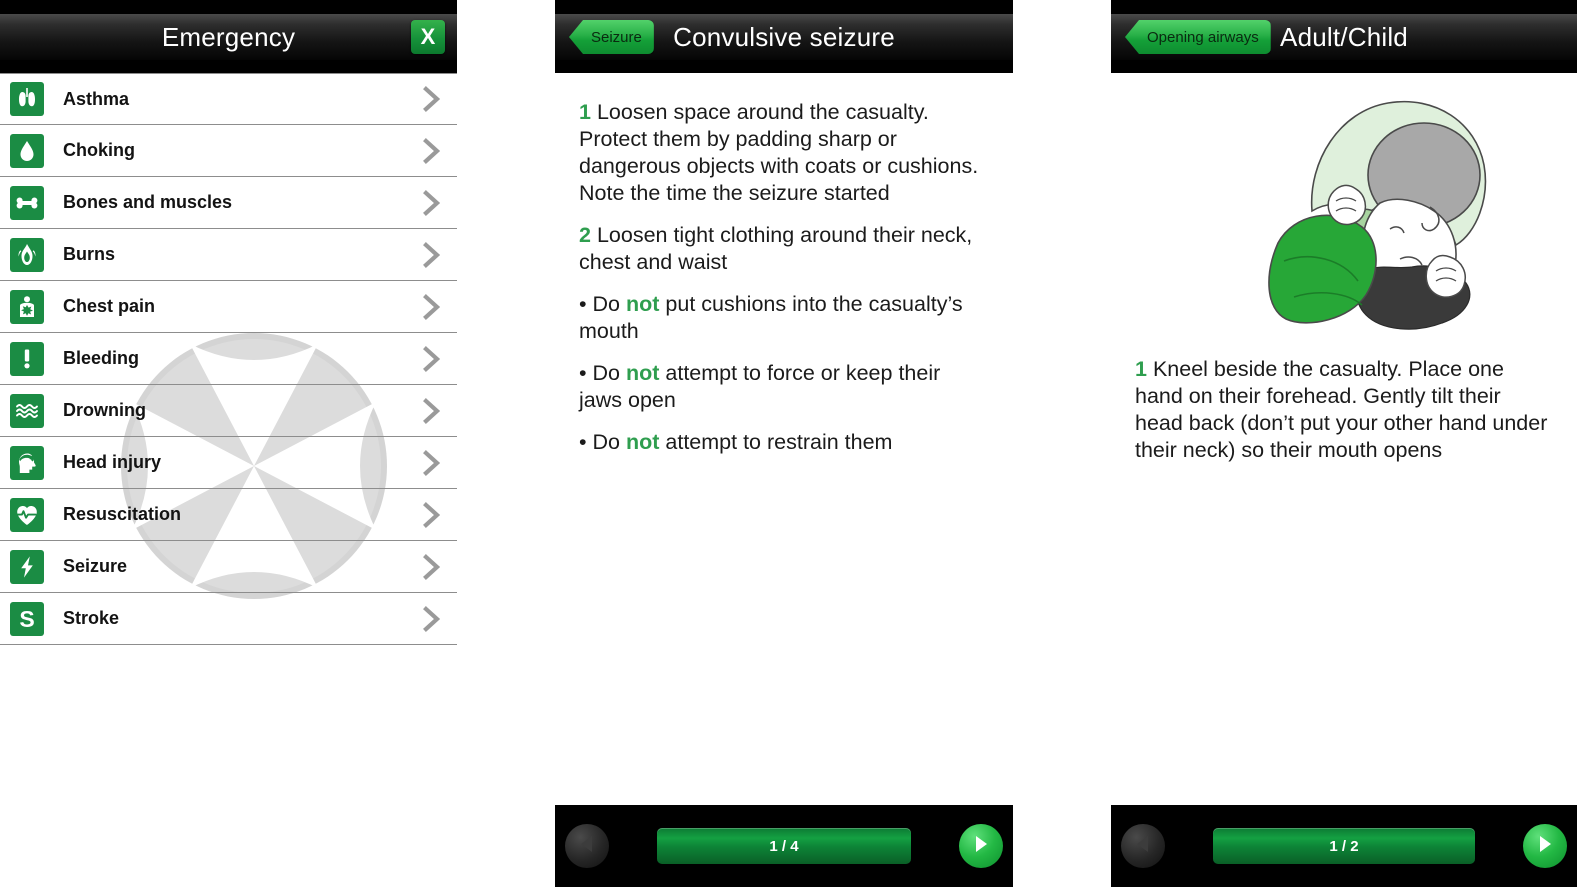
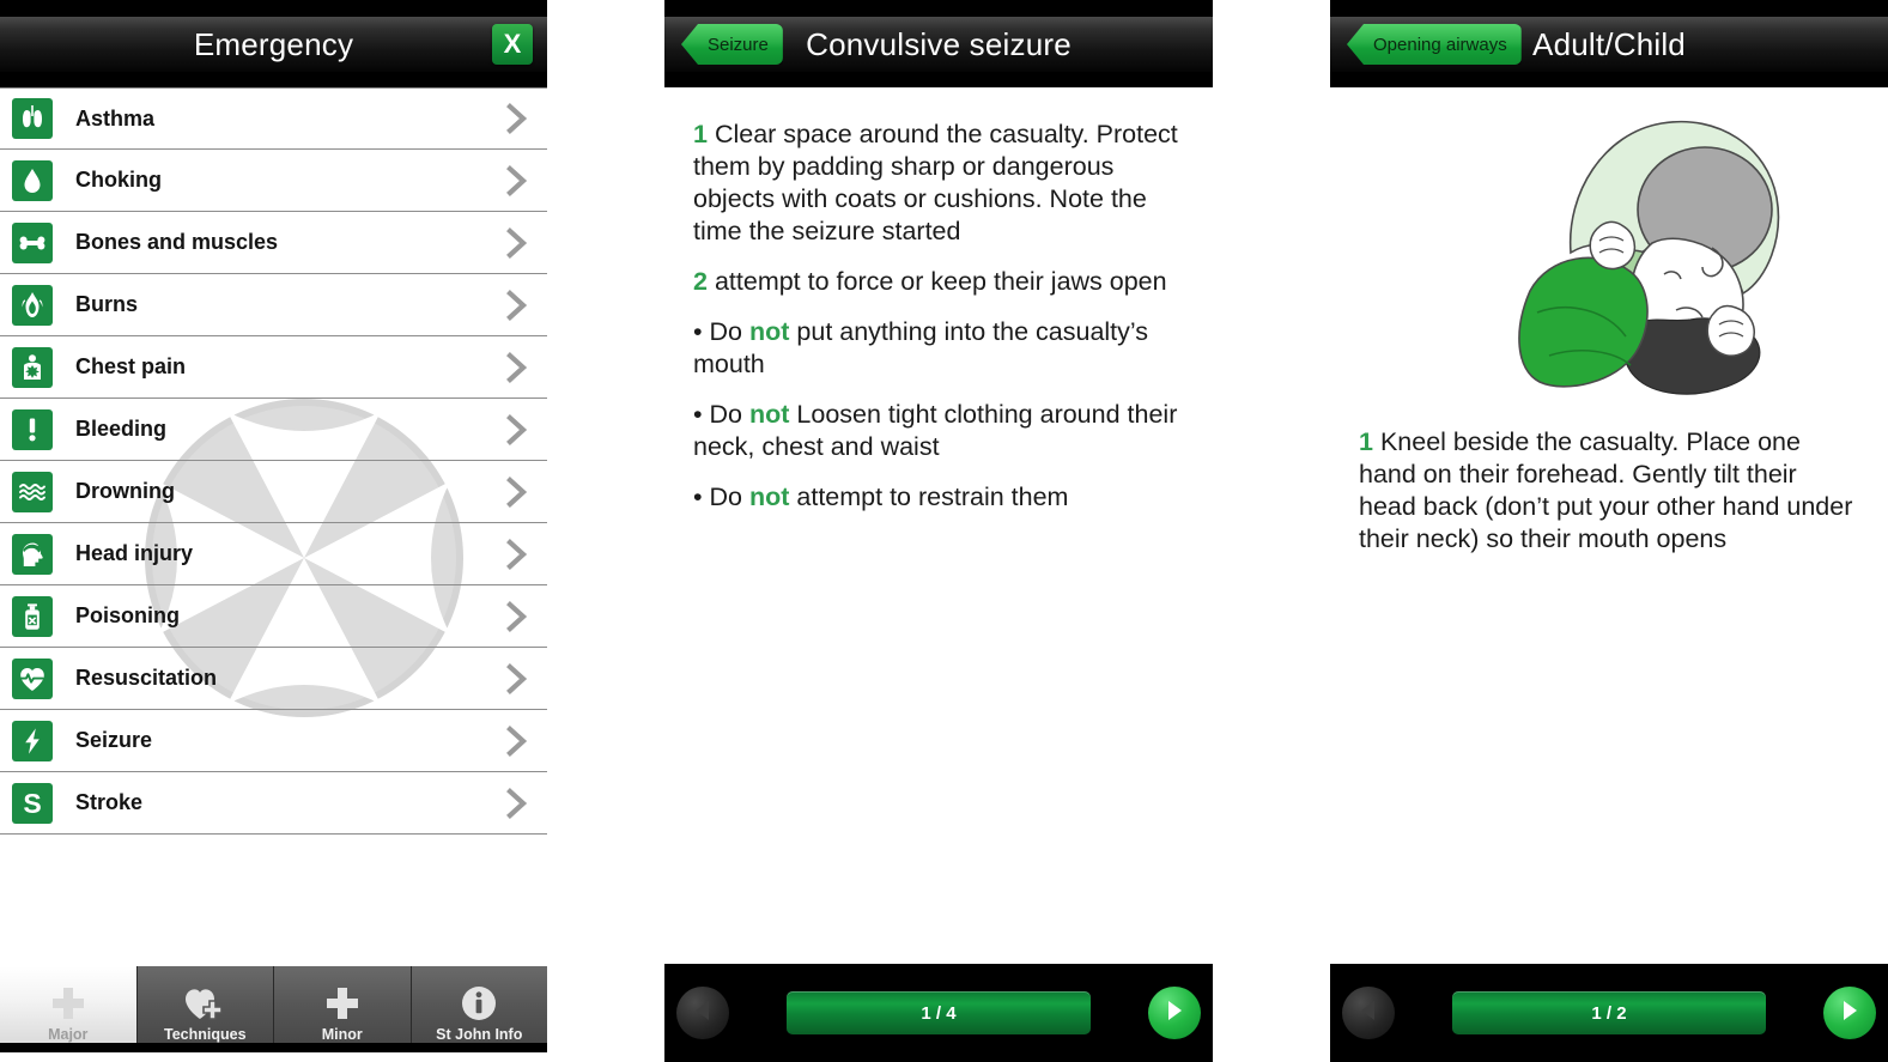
  Emergency
  X
  Asthma
  Choking
  Bones and muscles
  Burns
  Chest pain
  Bleeding
  Drowning
  Head injury
+ Poisoning
  Resuscitation
  Seizure
  S
  Stroke
+ Major
+ Techniques
+ Minor
+ St John Info
  Seizure
  Convulsive seizure
- 1 Loosen space around the casualty. Protect them by padding sharp or dangerous objects with coats or cushions. Note the time the seizure started
+ 1 Clear space around the casualty. Protect them by padding sharp or dangerous objects with coats or cushions. Note the time the seizure started
- 2 Loosen tight clothing around their neck, chest and waist
+ 2 attempt to force or keep their jaws open
- • Do not put cushions into the casualty’s mouth
+ • Do not put anything into the casualty’s mouth
- • Do not attempt to force or keep their jaws open
+ • Do not Loosen tight clothing around their neck, chest and waist
  • Do not attempt to restrain them
  1 / 4
  Opening airways
  Adult/Child
  1 Kneel beside the casualty. Place one hand on their forehead. Gently tilt their head back (don’t put your other hand under their neck) so their mouth opens
  1 / 2
